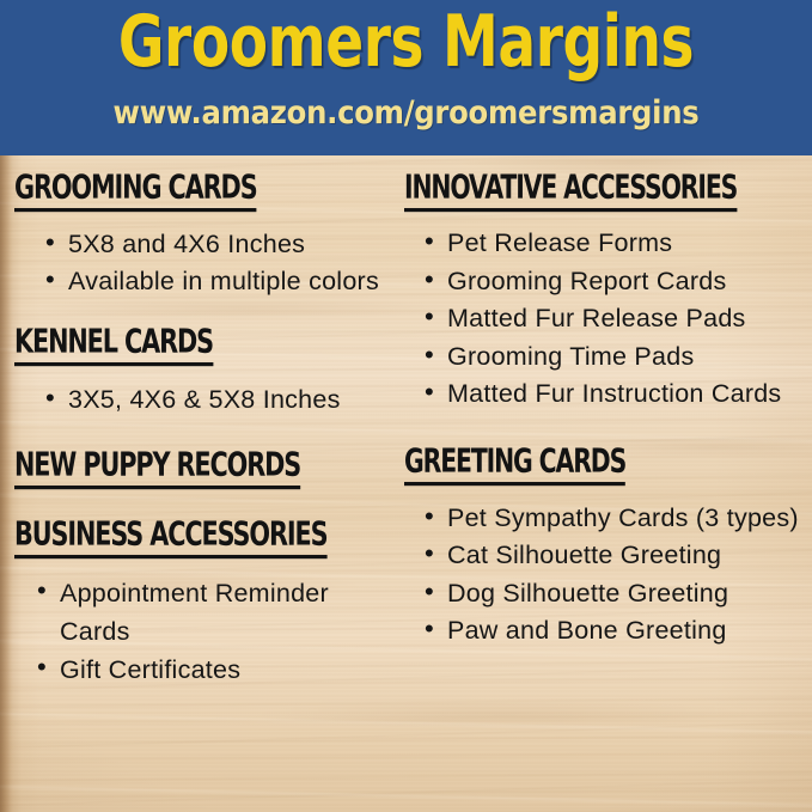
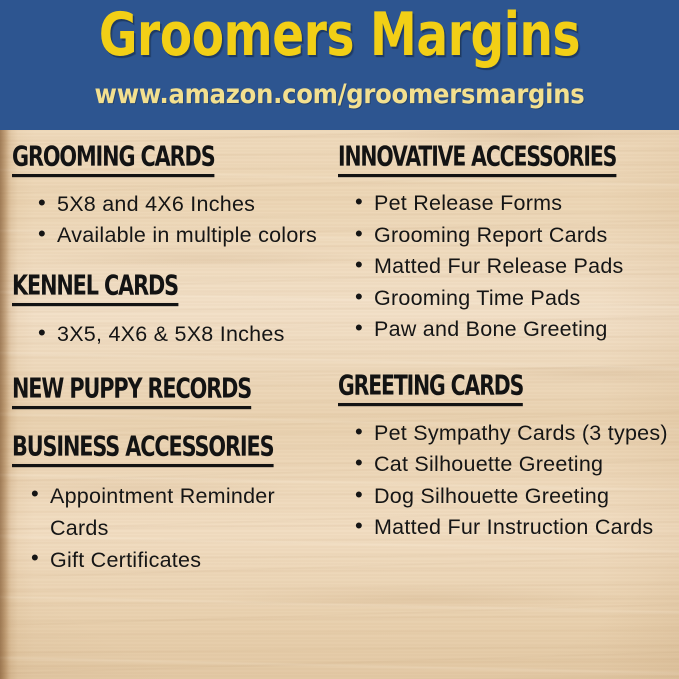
  Groomers Margins
  www.amazon.com/groomersmargins
  GROOMING CARDS
  5X8 and 4X6 Inches
  Available in multiple colors
  KENNEL CARDS
  3X5, 4X6 & 5X8 Inches
  NEW PUPPY RECORDS
  BUSINESS ACCESSORIES
  Appointment Reminder Cards
  Gift Certificates
  INNOVATIVE ACCESSORIES
  Pet Release Forms
  Grooming Report Cards
  Matted Fur Release Pads
  Grooming Time Pads
- Matted Fur Instruction Cards
+ Paw and Bone Greeting
  GREETING CARDS
  Pet Sympathy Cards (3 types)
  Cat Silhouette Greeting
  Dog Silhouette Greeting
- Paw and Bone Greeting
+ Matted Fur Instruction Cards
